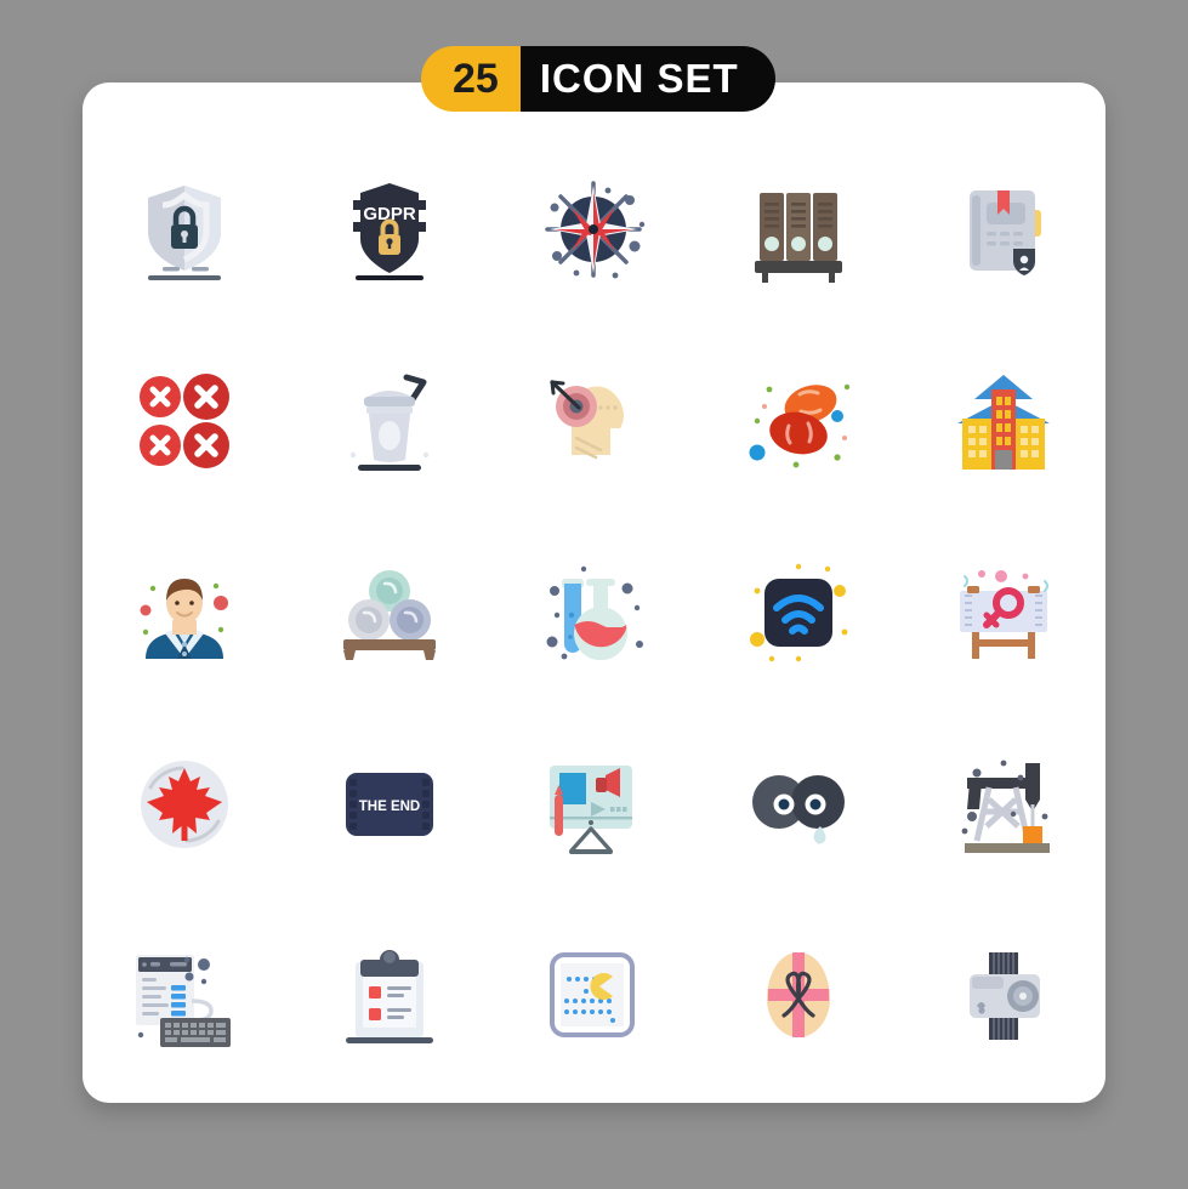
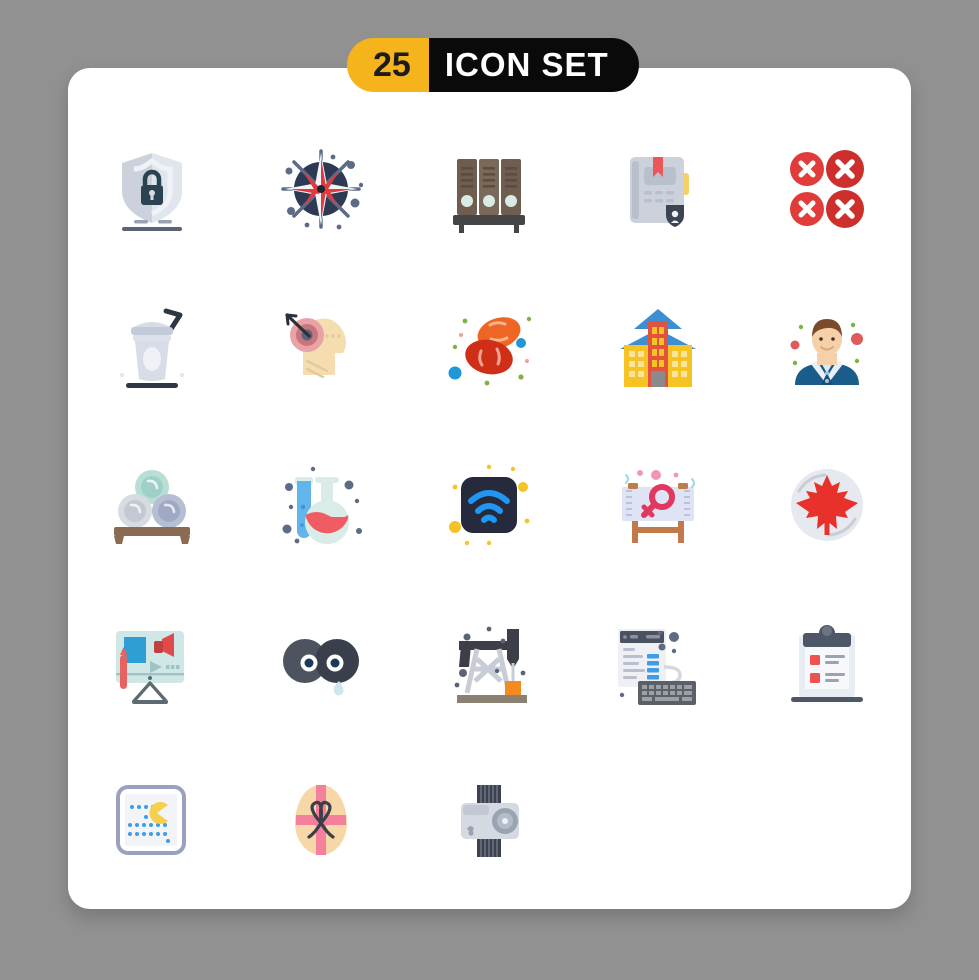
  25
  ICON SET
- GDPR
- THE END
